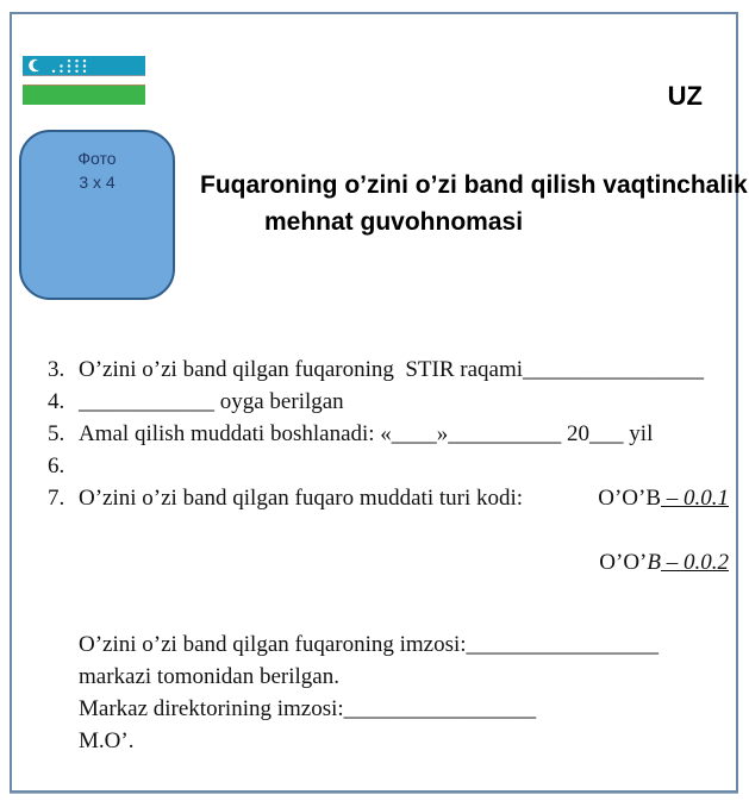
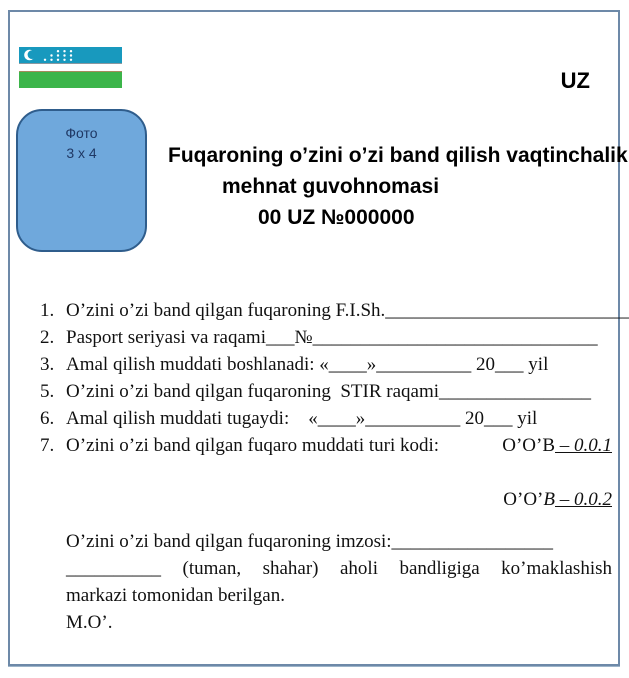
  UZ
  Фото
  3 x 4
  Fuqaroning o’zini o’zi band qilish vaqtinchalik
  mehnat guvohnomasi
+ 00 UZ №000000
+ 1.
+ O’zini o’zi band qilgan fuqaroning F.I.Sh.__________________________
+ 2.
+ Pasport seriyasi va raqami___№______________________________
  3.
- O’zini o’zi band qilgan fuqaroning STIR raqami________________
+ Amal qilish muddati boshlanadi: «____»__________ 20___ yil
- 4.
- ____________ oyga berilgan
  5.
- Amal qilish muddati boshlanadi: «____»__________ 20___ yil
+ O’zini o’zi band qilgan fuqaroning STIR raqami________________
  6.
+ Amal qilish muddati tugaydi: «____»__________ 20___ yil
  7.
  O’zini o’zi band qilgan fuqaro muddati turi kodi:
  O’O’B – 0.0.1
  O’O’B – 0.0.2
  O’zini o’zi band qilgan fuqaroning imzosi:_________________
+ __________ (tuman, shahar) aholi bandligiga ko’maklashish
  markazi tomonidan berilgan.
- Markaz direktorining imzosi:_________________
  M.O’.
